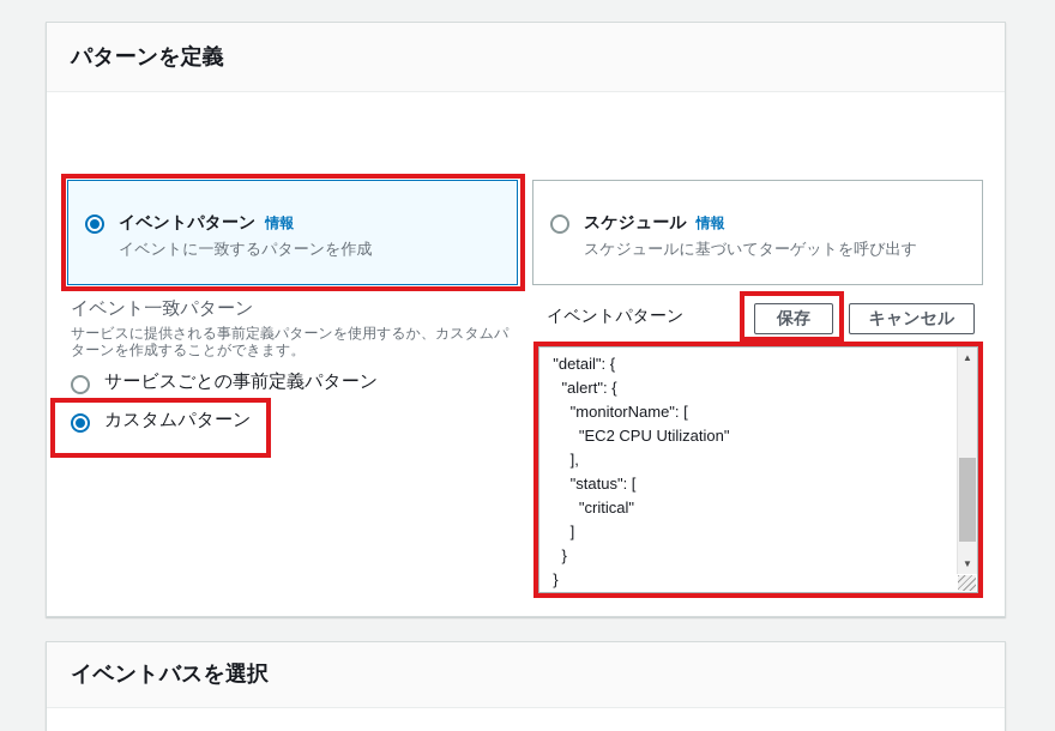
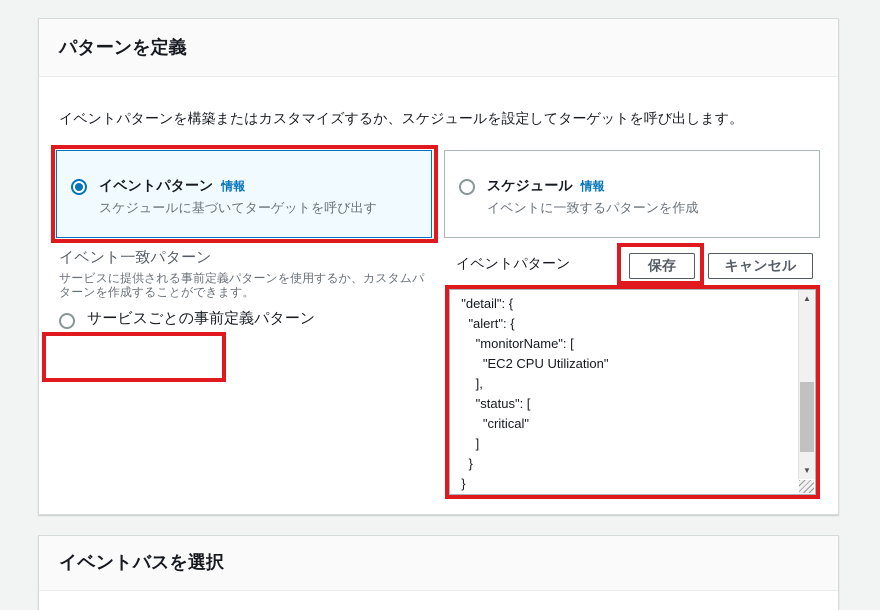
  パターンを定義
+ イベントパターンを構築またはカスタマイズするか、スケジュールを設定してターゲットを呼び出します。
  イベントパターン
  情報
- イベントに一致するパターンを作成
+ スケジュールに基づいてターゲットを呼び出す
  スケジュール
  情報
- スケジュールに基づいてターゲットを呼び出す
+ イベントに一致するパターンを作成
  イベント一致パターン
  サービスに提供される事前定義パターンを使用するか、カスタムパ
  ターンを作成することができます。
  サービスごとの事前定義パターン
- カスタムパターン
  イベントパターン
  保存
  キャンセル
  "detail": {
  "alert": {
  "monitorName": [
  "EC2 CPU Utilization"
  ],
  "status": [
  "critical"
  ]
  }
  }
  ▲
  ▼
  イベントバスを選択
